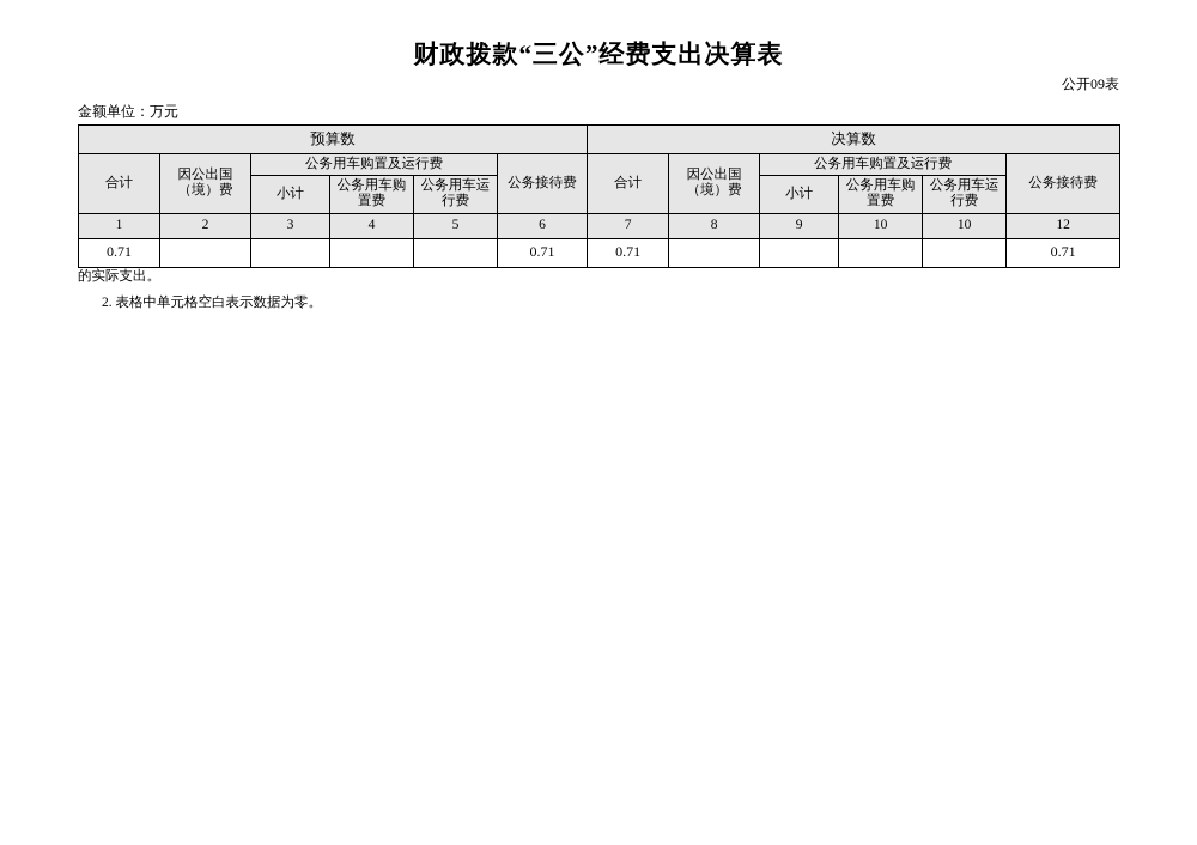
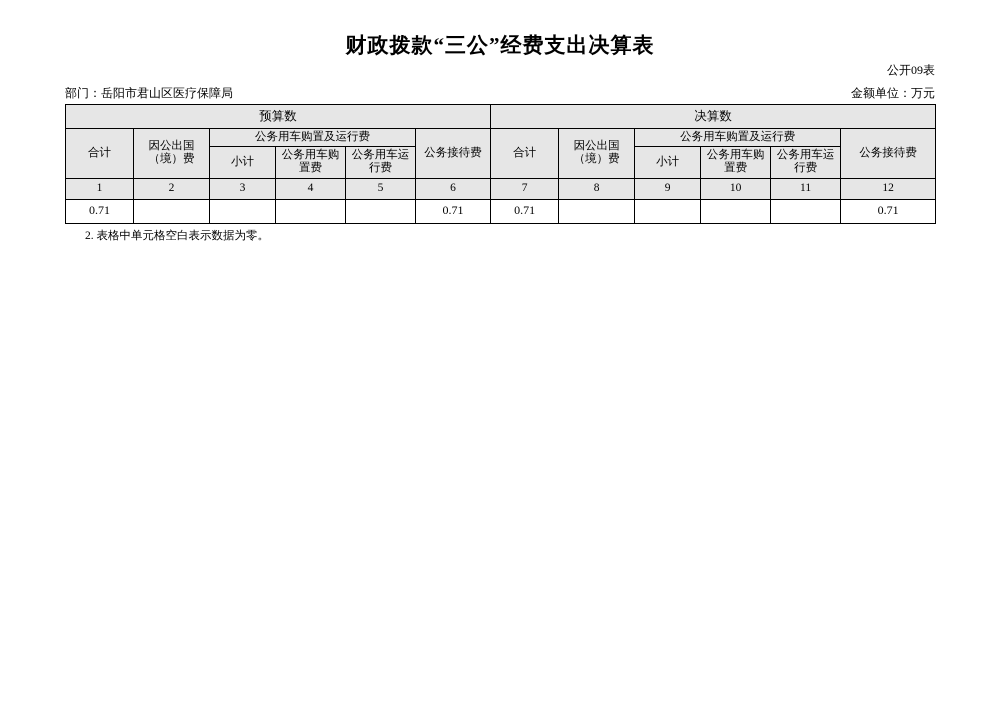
  财政拨款“三公”经费支出决算表
  公开09表
+ 部门：岳阳市君山区医疗保障局
  金额单位：万元
  预算数	决算数
  合计	因公出国（境）费	公务用车购置及运行费	公务接待费	合计	因公出国（境）费	公务用车购置及运行费	公务接待费
  小计	公务用车购置费	公务用车运行费	小计	公务用车购置费	公务用车运行费
- 1	2	3	4	5	6	7	8	9	10	10	12
+ 1	2	3	4	5	6	7	8	9	10	11	12
  0.71					0.71	0.71					0.71
- 的实际支出。
  2. 表格中单元格空白表示数据为零。
